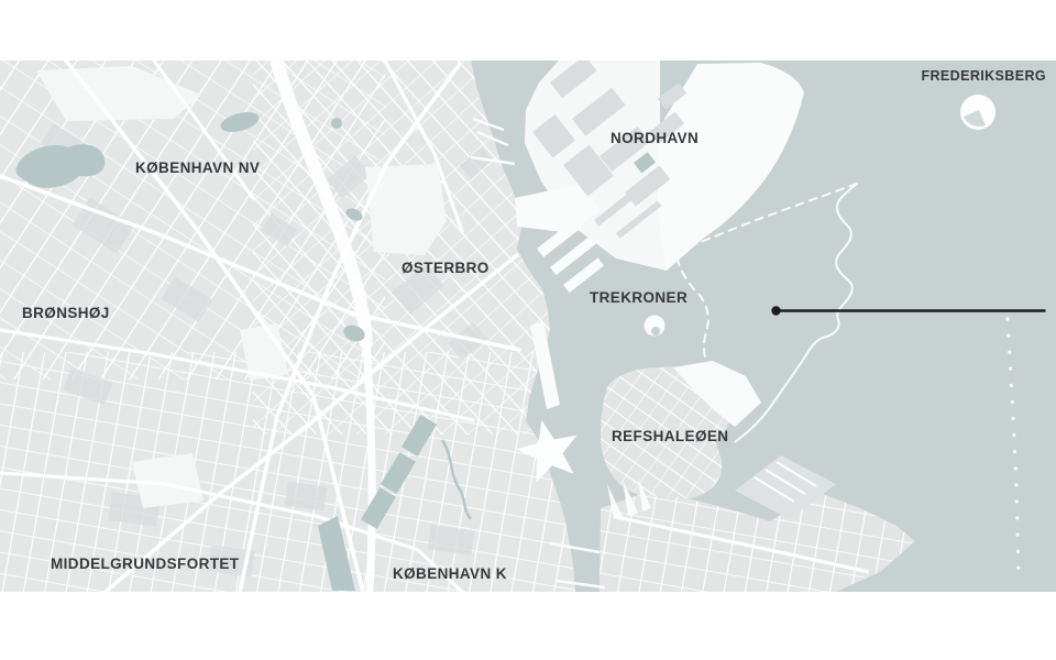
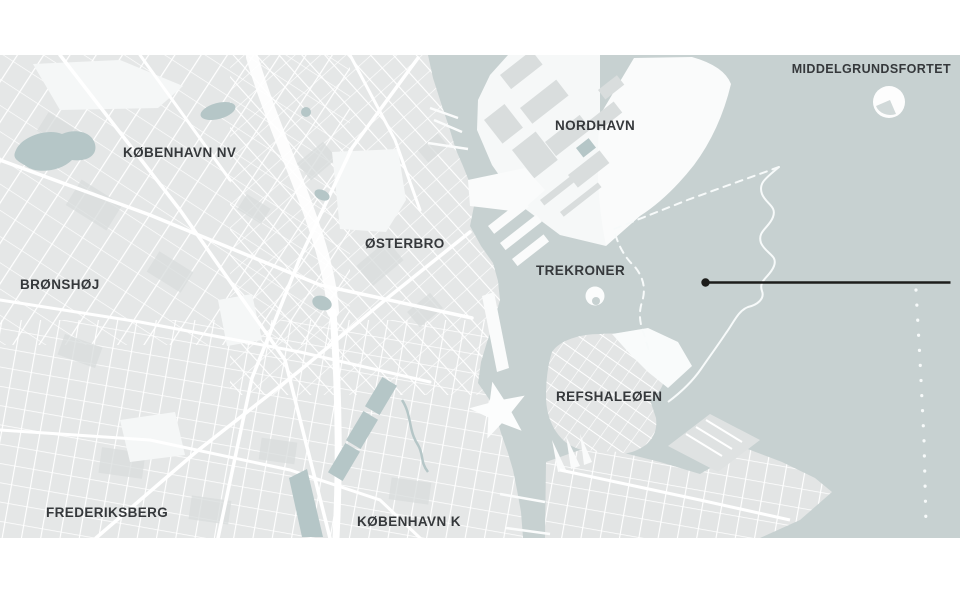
  KØBENHAVN NV
  BRØNSHØJ
  ØSTERBRO
  NORDHAVN
- FREDERIKSBERG
+ MIDDELGRUNDSFORTET
  TREKRONER
  REFSHALEØEN
- MIDDELGRUNDSFORTET
+ FREDERIKSBERG
  KØBENHAVN K
